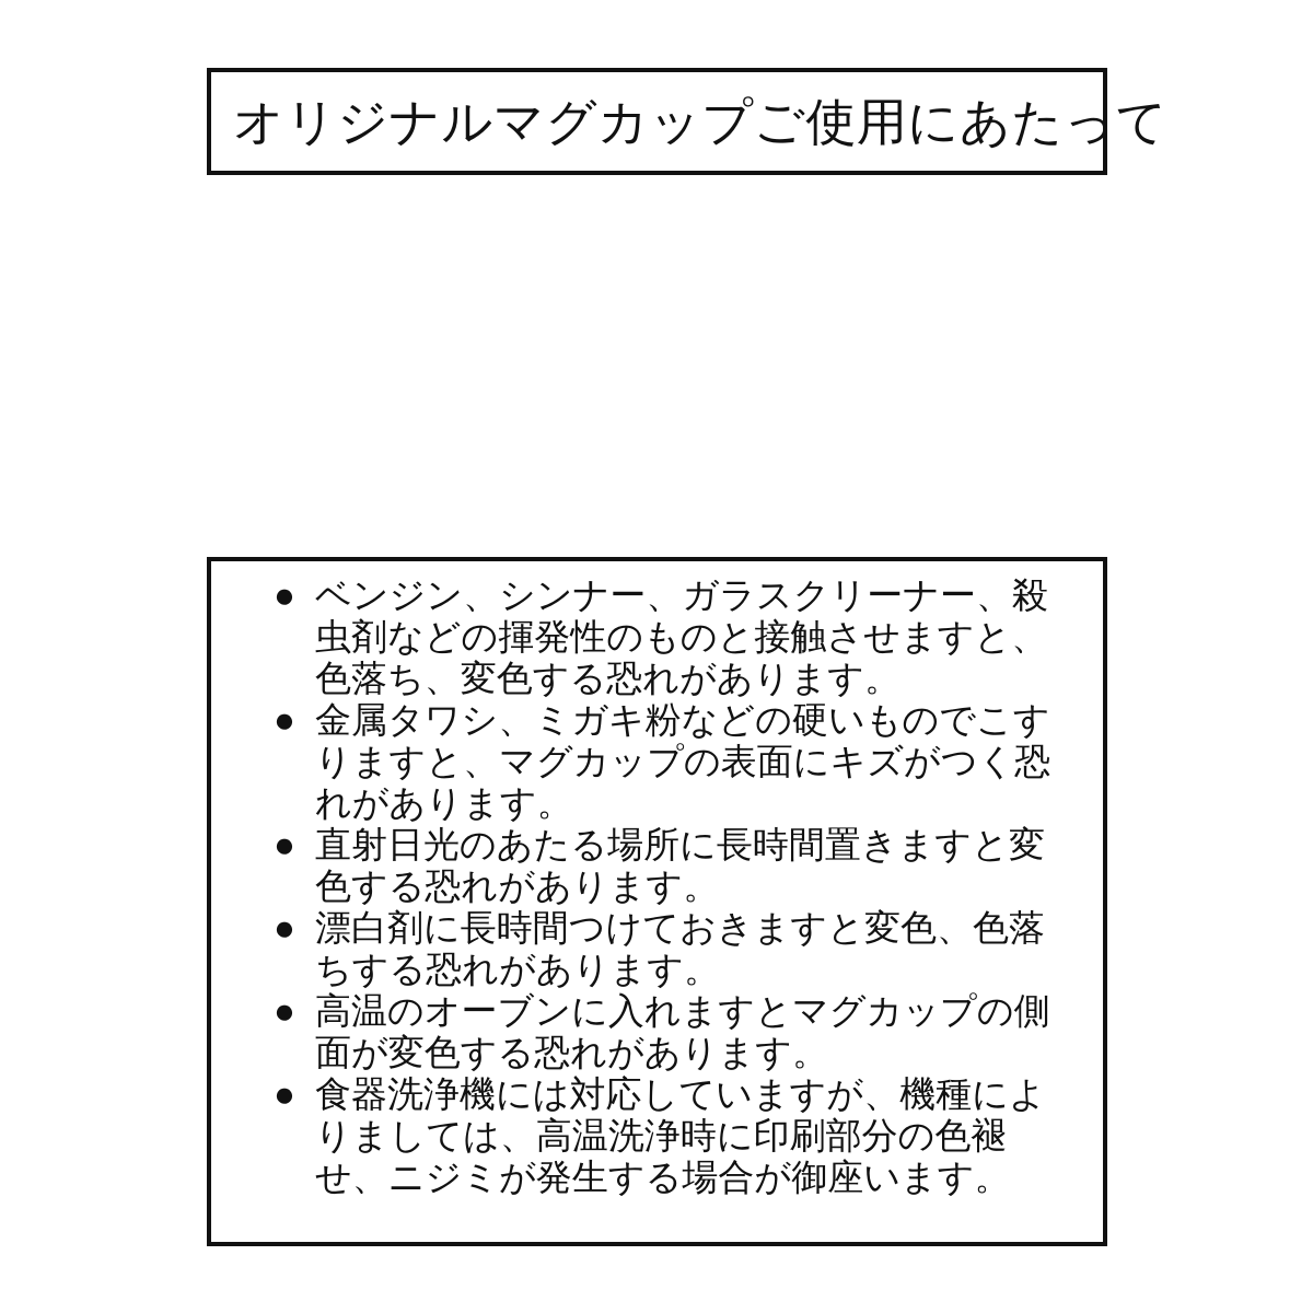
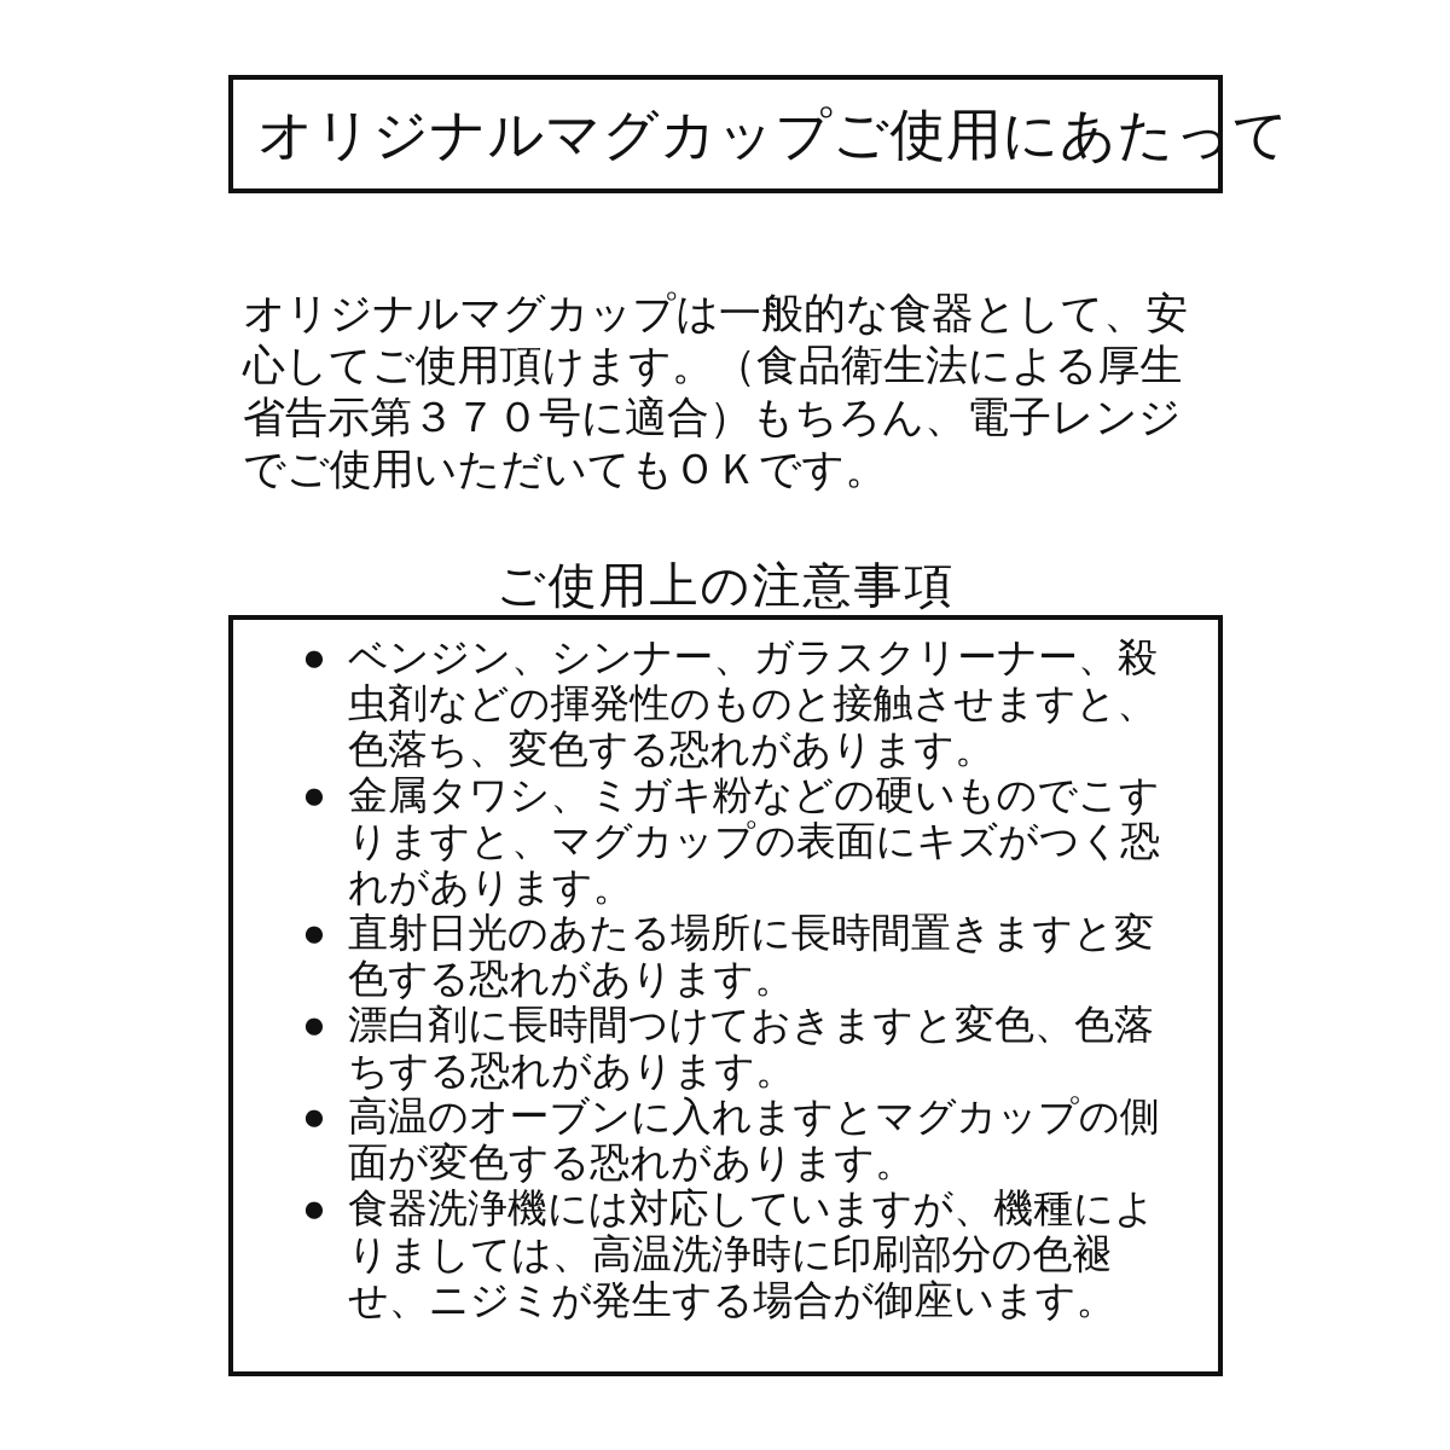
  オリジナルマグカップご使用にあたって
+ オリジナルマグカップは一般的な食器として、安心してご使用頂けます。（食品衛生法による厚生省告示第３７０号に適合）もちろん、電子レンジでご使用いただいてもＯＫです。
+ ご使用上の注意事項
  ●
  ベンジン、シンナー、ガラスクリーナー、殺虫剤などの揮発性のものと接触させますと、色落ち、変色する恐れがあります。
  ●
  金属タワシ、ミガキ粉などの硬いものでこすりますと、マグカップの表面にキズがつく恐れがあります。
  ●
  直射日光のあたる場所に長時間置きますと変色する恐れがあります。
  ●
  漂白剤に長時間つけておきますと変色、色落ちする恐れがあります。
  ●
  高温のオーブンに入れますとマグカップの側面が変色する恐れがあります。
  ●
  食器洗浄機には対応していますが、機種によりましては、高温洗浄時に印刷部分の色褪せ、ニジミが発生する場合が御座います。
